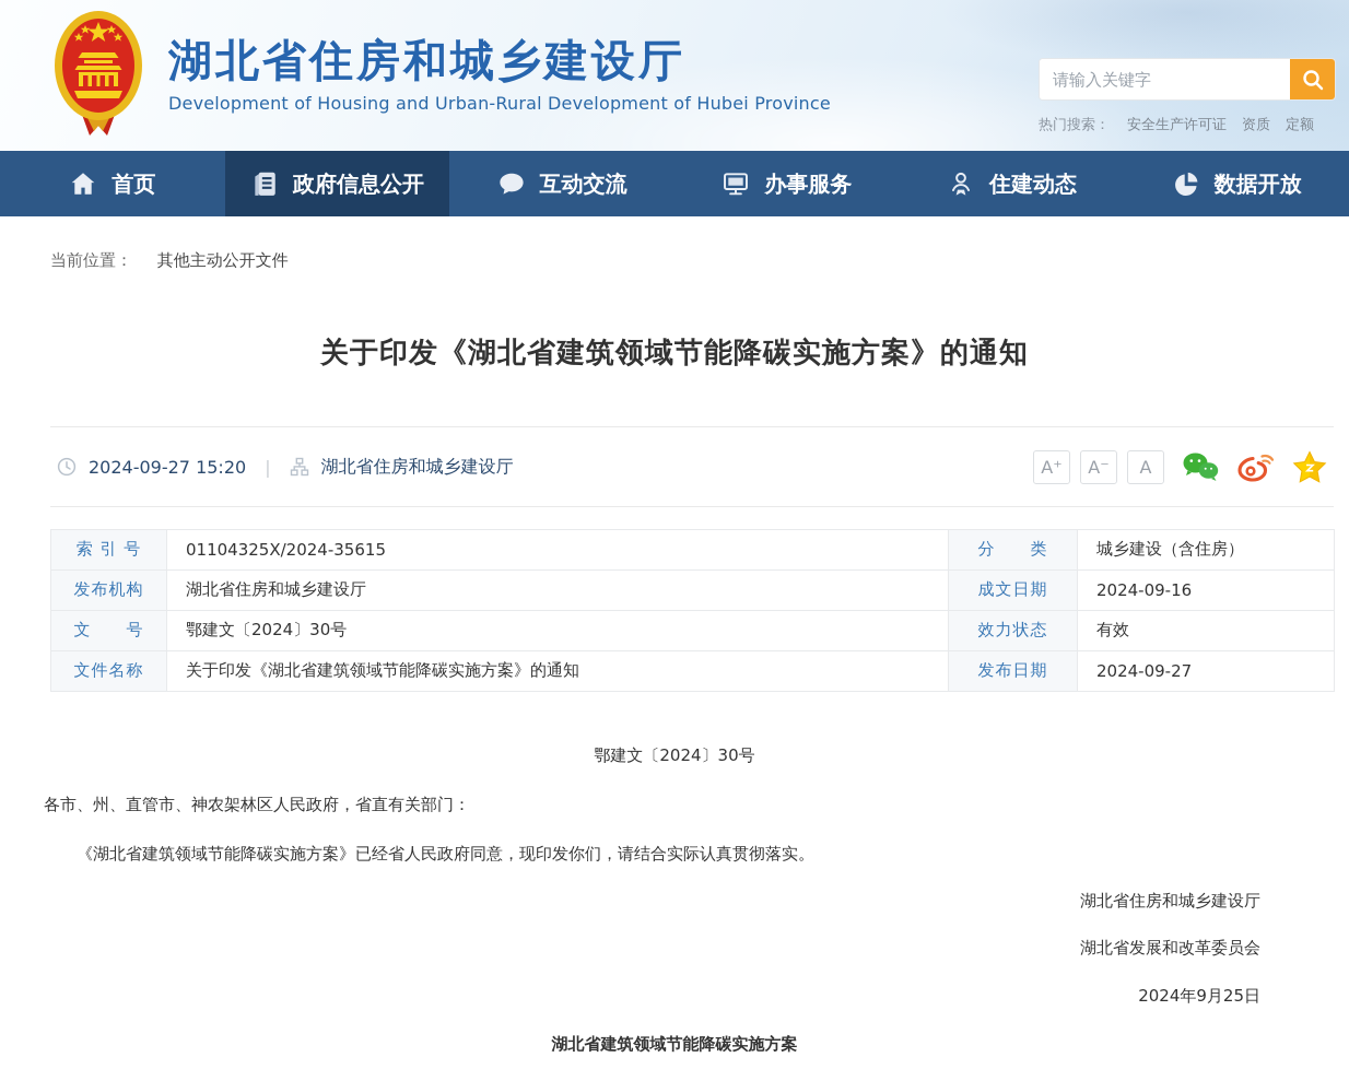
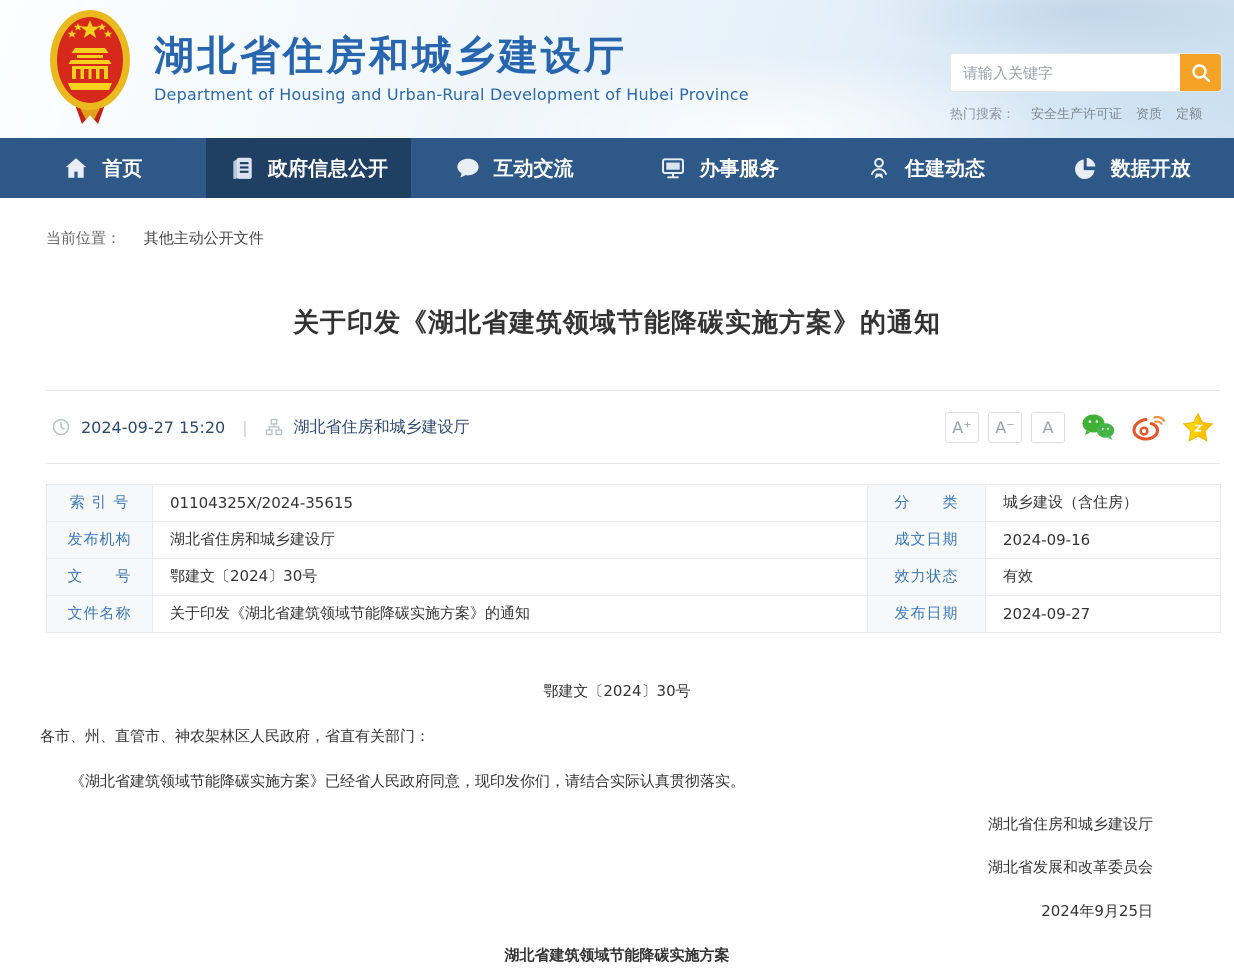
  湖北省住房和城乡建设厅
- Development of Housing and Urban-Rural Development of Hubei Province
+ Department of Housing and Urban-Rural Development of Hubei Province
  请输入关键字
  热门搜索：
  安全生产许可证
  资质
  定额
  首页
  政府信息公开
  互动交流
  办事服务
  住建动态
  数据开放
  当前位置： 其他主动公开文件
  关于印发《湖北省建筑领域节能降碳实施方案》的通知
  2024-09-27 15:20
  |
  湖北省住房和城乡建设厅
  A⁺
  A⁻
  A
  索 引 号	01104325X/2024-35615	分 类	城乡建设（含住房）
  发布机构	湖北省住房和城乡建设厅	成文日期	2024-09-16
  文 号	鄂建文〔2024〕30号	效力状态	有效
  文件名称	关于印发《湖北省建筑领域节能降碳实施方案》的通知	发布日期	2024-09-27
  鄂建文〔2024〕30号
  各市、州、直管市、神农架林区人民政府，省直有关部门：
  《湖北省建筑领域节能降碳实施方案》已经省人民政府同意，现印发你们，请结合实际认真贯彻落实。
  湖北省住房和城乡建设厅
  湖北省发展和改革委员会
  2024年9月25日
  湖北省建筑领域节能降碳实施方案
